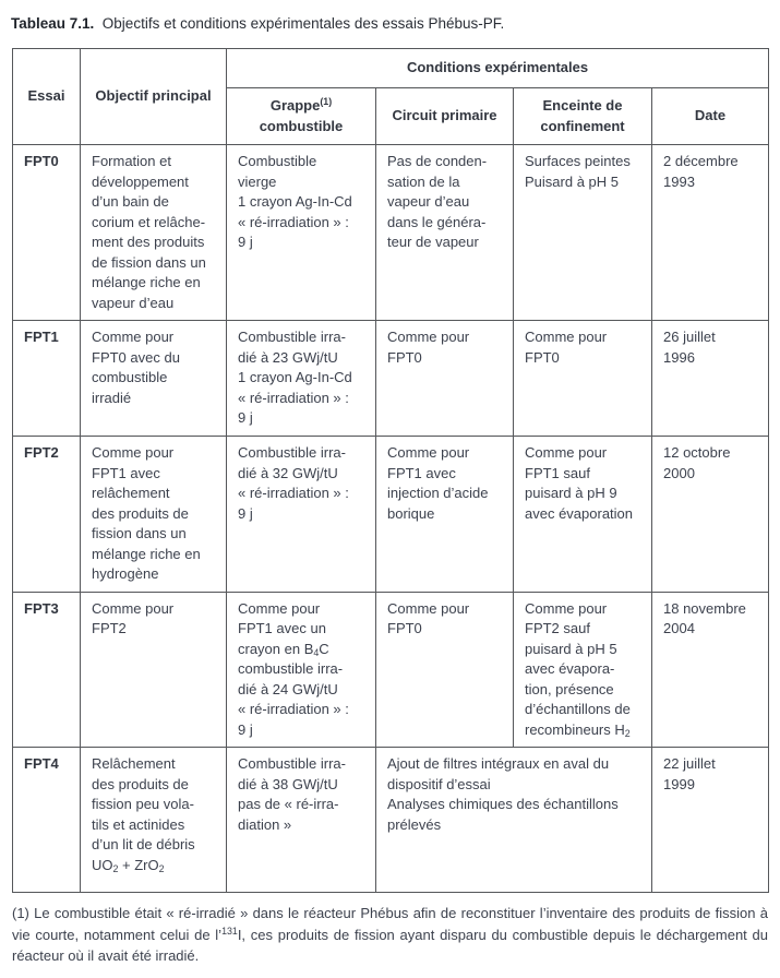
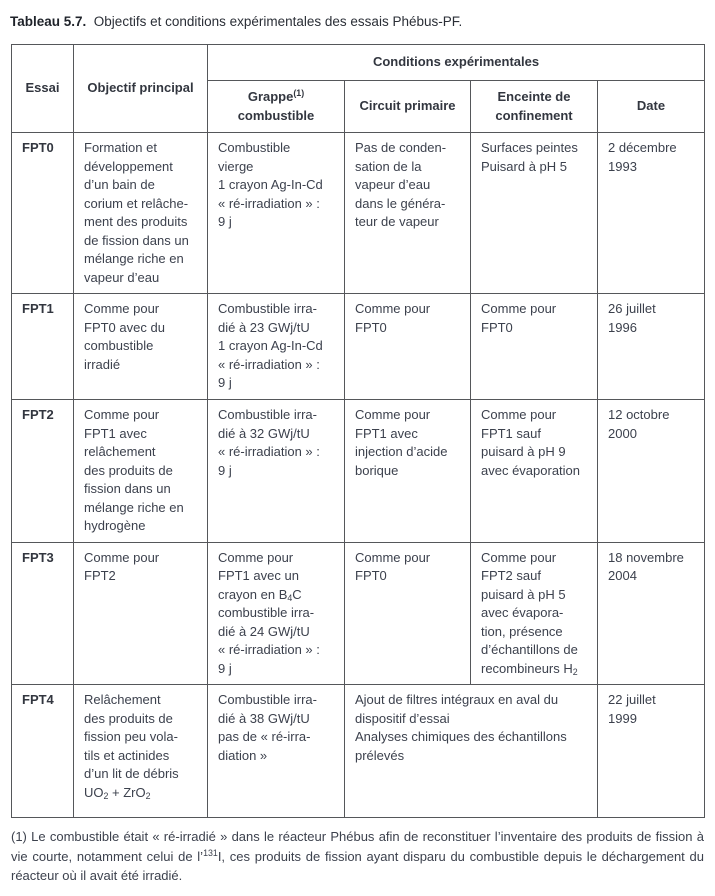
- Tableau 7.1. Objectifs et conditions expérimentales des essais Phébus-PF.
+ Tableau 5.7. Objectifs et conditions expérimentales des essais Phébus-PF.
  Essai	Objectif principal	Conditions expérimentales
  Grappe(1)combustible	Circuit primaire	Enceinte deconfinement	Date
  FPT0	Formation etdéveloppementd’un bain decorium et relâche-ment des produitsde fission dans unmélange riche envapeur d’eau	Combustiblevierge1 crayon Ag-In-Cd« ré-irradiation » :9 j	Pas de conden-sation de lavapeur d’eaudans le généra-teur de vapeur	Surfaces peintesPuisard à pH 5	2 décembre1993
  FPT1	Comme pourFPT0 avec ducombustibleirradié	Combustible irra-dié à 23 GWj/tU1 crayon Ag-In-Cd« ré-irradiation » :9 j	Comme pourFPT0	Comme pourFPT0	26 juillet1996
  FPT2	Comme pourFPT1 avecrelâchementdes produits defission dans unmélange riche enhydrogène	Combustible irra-dié à 32 GWj/tU« ré-irradiation » :9 j	Comme pourFPT1 avecinjection d’acideborique	Comme pourFPT1 saufpuisard à pH 9avec évaporation	12 octobre2000
  FPT3	Comme pourFPT2	Comme pourFPT1 avec uncrayon en B4Ccombustible irra-dié à 24 GWj/tU« ré-irradiation » :9 j	Comme pourFPT0	Comme pourFPT2 saufpuisard à pH 5avec évapora-tion, présenced’échantillons derecombineurs H2	18 novembre2004
  FPT4	Relâchementdes produits defission peu vola-tils et actinidesd’un lit de débrisUO2 + ZrO2	Combustible irra-dié à 38 GWj/tUpas de « ré-irra-diation »	Ajout de filtres intégraux en aval dudispositif d’essaiAnalyses chimiques des échantillonsprélevés	22 juillet1999
  (1) Le combustible était « ré-irradié » dans le réacteur Phébus afin de reconstituer l’inventaire des produits de fission à vie courte, notamment celui de l’131I, ces produits de fission ayant disparu du combustible depuis le déchargement du réacteur où il avait été irradié.
